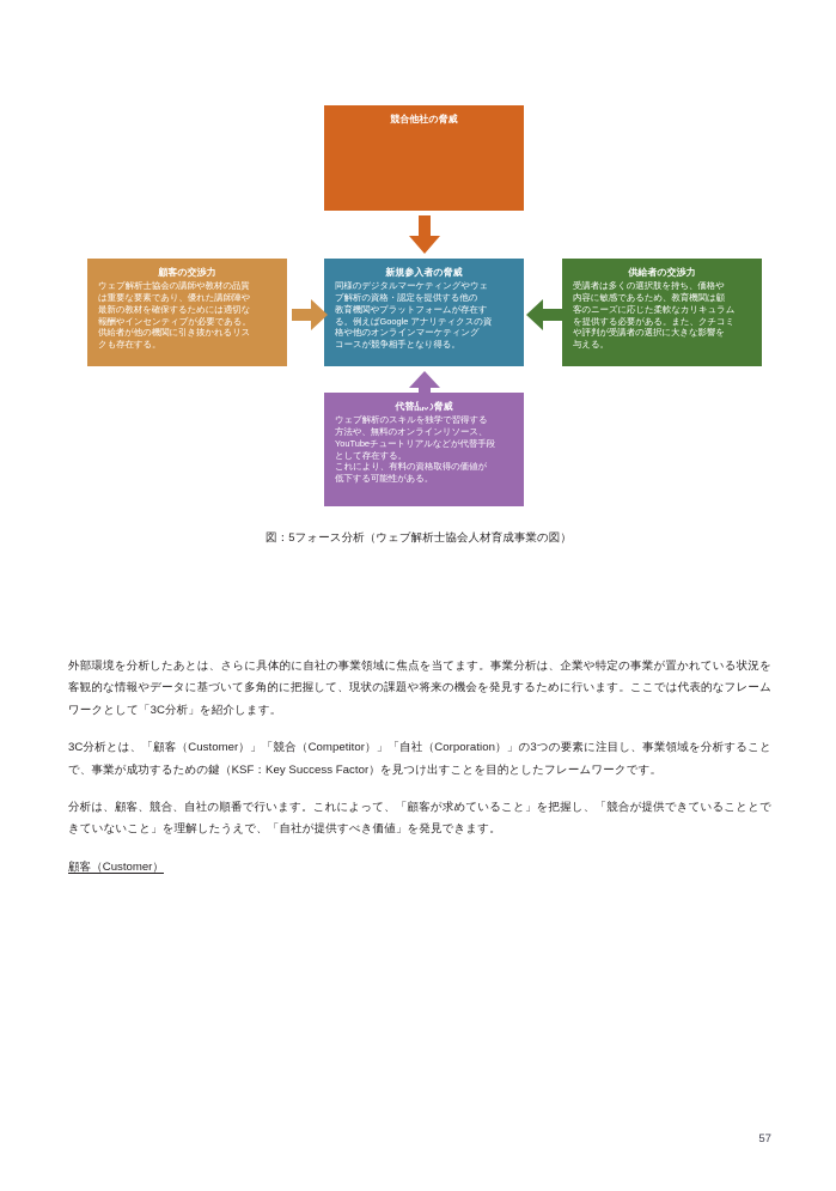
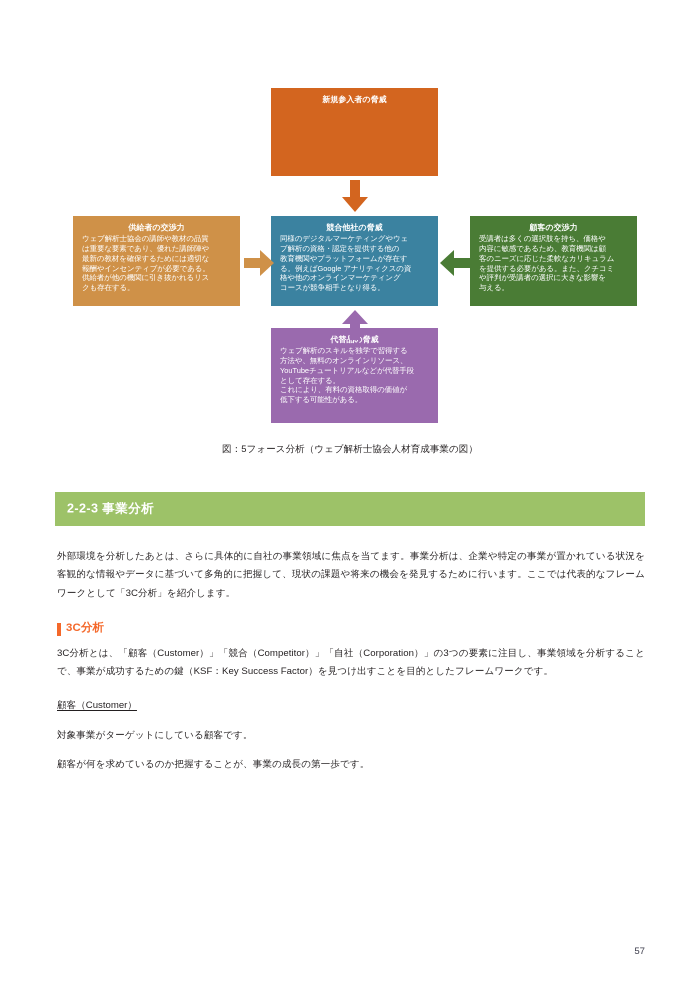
- 競合他社の脅威
+ 新規参入者の脅威
- 顧客の交渉力
+ 供給者の交渉力
  ウェブ解析士協会の講師や教材の品質
  は重要な要素であり、優れた講師陣や
  最新の教材を確保するためには適切な
  報酬やインセンティブが必要である。
  供給者が他の機関に引き抜かれるリス
  クも存在する。
- 新規参入者の脅威
+ 競合他社の脅威
  同様のデジタルマーケティングやウェ
  ブ解析の資格・認定を提供する他の
  教育機関やプラットフォームが存在す
  る。例えばGoogle アナリティクスの資
  格や他のオンラインマーケティング
  コースが競争相手となり得る。
- 供給者の交渉力
+ 顧客の交渉力
  受講者は多くの選択肢を持ち、価格や
  内容に敏感であるため、教育機関は顧
  客のニーズに応じた柔軟なカリキュラム
  を提供する必要がある。また、クチコミ
  や評判が受講者の選択に大きな影響を
  与える。
  ウェブ解析のスキルを独学で習得する
  方法や、無料のオンラインリソース、
  YouTubeチュートリアルなどが代替手段
  として存在する。
  これにより、有料の資格取得の価値が
  低下する可能性がある。
  図：5フォース分析（ウェブ解析士協会人材育成事業の図）
+ 2-2-3 事業分析
  外部環境を分析したあとは、さらに具体的に自社の事業領域に焦点を当てます。事業分析は、企業や特定の事業が置かれている状況を客観的な情報やデータに基づいて多角的に把握して、現状の課題や将来の機会を発見するために行います。ここでは代表的なフレームワークとして「3C分析」を紹介します。
+ 3C分析
  3C分析とは、「顧客（Customer）」「競合（Competitor）」「自社（Corporation）」の3つの要素に注目し、事業領域を分析することで、事業が成功するための鍵（KSF：Key Success Factor）を見つけ出すことを目的としたフレームワークです。
- 分析は、顧客、競合、自社の順番で行います。これによって、「顧客が求めていること」を把握し、「競合が提供できていることとできていないこと」を理解したうえで、「自社が提供すべき価値」を発見できます。
  顧客（Customer）
+ 対象事業がターゲットにしている顧客です。
+ 顧客が何を求めているのか把握することが、事業の成長の第一歩です。
  57
